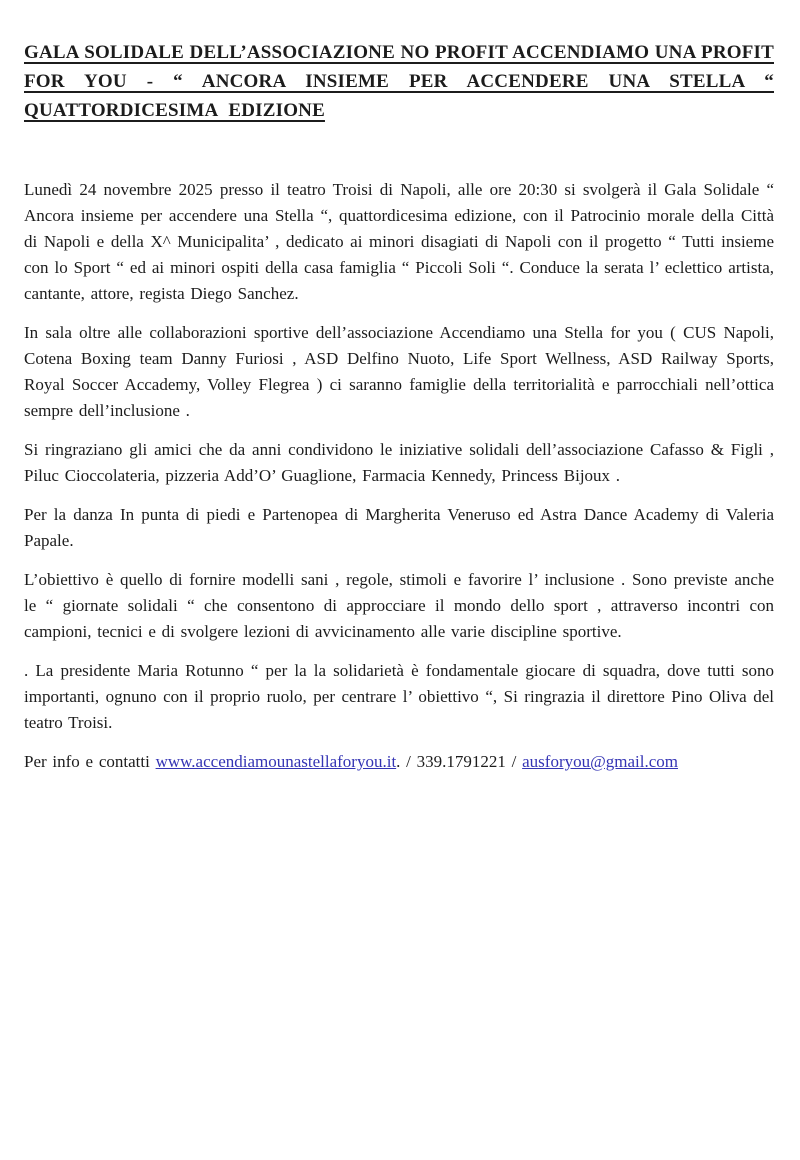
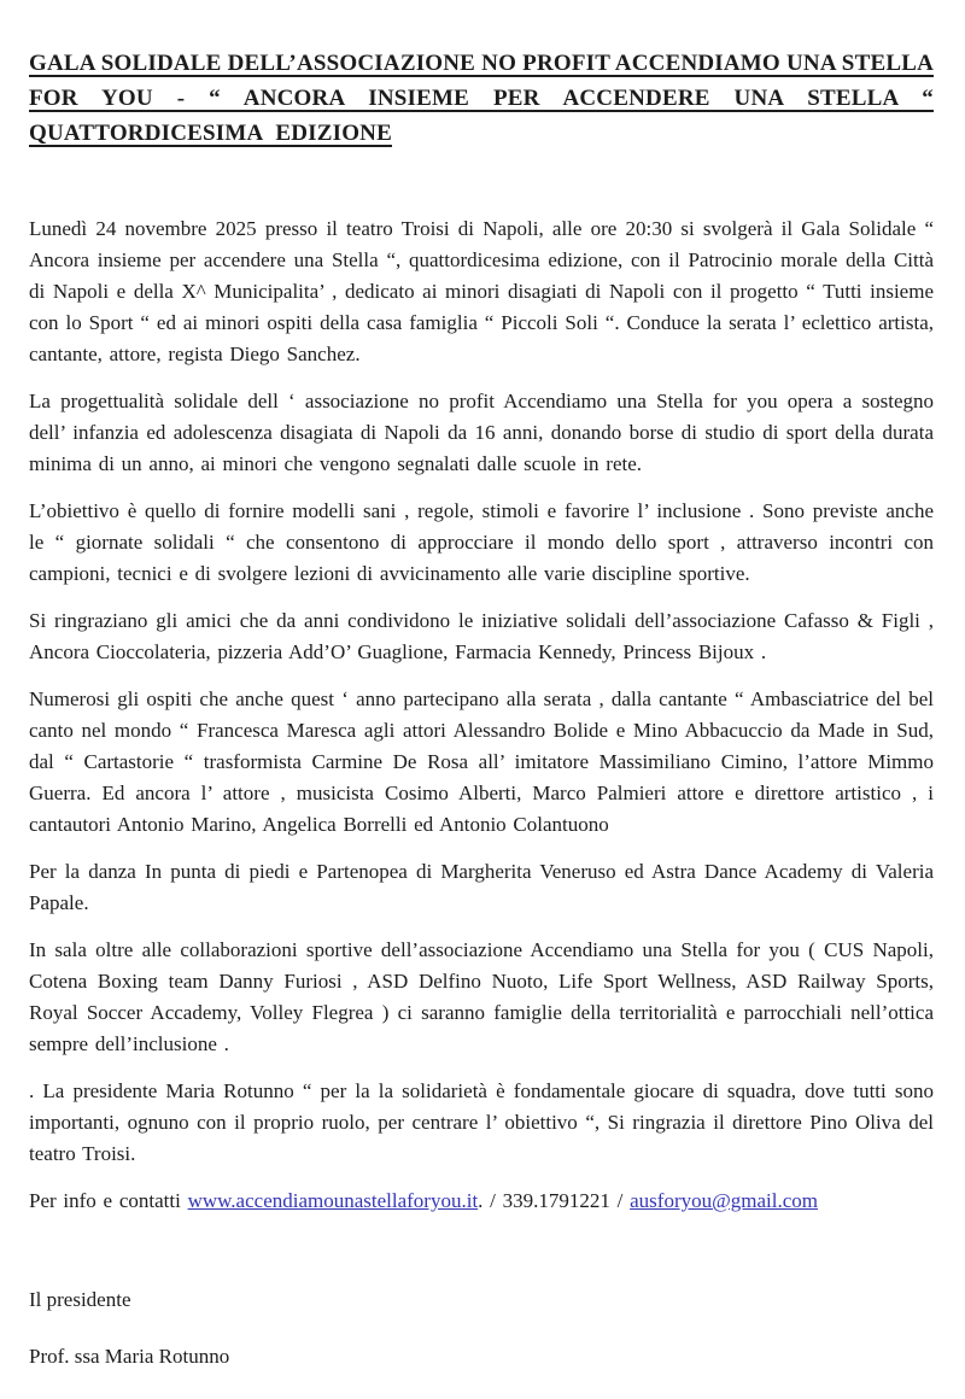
- GALA SOLIDALE DELL’ASSOCIAZIONE NO PROFIT ACCENDIAMO UNA PROFIT
+ GALA SOLIDALE DELL’ASSOCIAZIONE NO PROFIT ACCENDIAMO UNA STELLA
  FOR YOU - “ ANCORA INSIEME PER ACCENDERE UNA STELLA “
  QUATTORDICESIMA EDIZIONE
  Lunedì 24 novembre 2025 presso il teatro Troisi di Napoli, alle ore 20:30 si svolgerà il Gala Solidale “ Ancora insieme per accendere una Stella “, quattordicesima edizione, con il Patrocinio morale della Città di Napoli e della X^ Municipalita’ , dedicato ai minori disagiati di Napoli con il progetto “ Tutti insieme con lo Sport “ ed ai minori ospiti della casa famiglia “ Piccoli Soli “. Conduce la serata l’ eclettico artista, cantante, attore, regista Diego Sanchez.
+ La progettualità solidale dell ‘ associazione no profit Accendiamo una Stella for you opera a sostegno dell’ infanzia ed adolescenza disagiata di Napoli da 16 anni, donando borse di studio di sport della durata minima di un anno, ai minori che vengono segnalati dalle scuole in rete.
- In sala oltre alle collaborazioni sportive dell’associazione Accendiamo una Stella for you ( CUS Napoli, Cotena Boxing team Danny Furiosi , ASD Delfino Nuoto, Life Sport Wellness, ASD Railway Sports, Royal Soccer Accademy, Volley Flegrea ) ci saranno famiglie della territorialità e parrocchiali nell’ottica sempre dell’inclusione .
+ L’obiettivo è quello di fornire modelli sani , regole, stimoli e favorire l’ inclusione . Sono previste anche le “ giornate solidali “ che consentono di approcciare il mondo dello sport , attraverso incontri con campioni, tecnici e di svolgere lezioni di avvicinamento alle varie discipline sportive.
- Si ringraziano gli amici che da anni condividono le iniziative solidali dell’associazione Cafasso & Figli , Piluc Cioccolateria, pizzeria Add’O’ Guaglione, Farmacia Kennedy, Princess Bijoux .
+ Si ringraziano gli amici che da anni condividono le iniziative solidali dell’associazione Cafasso & Figli , Ancora Cioccolateria, pizzeria Add’O’ Guaglione, Farmacia Kennedy, Princess Bijoux .
+ Numerosi gli ospiti che anche quest ‘ anno partecipano alla serata , dalla cantante “ Ambasciatrice del bel canto nel mondo “ Francesca Maresca agli attori Alessandro Bolide e Mino Abbacuccio da Made in Sud, dal “ Cartastorie “ trasformista Carmine De Rosa all’ imitatore Massimiliano Cimino, l’attore Mimmo Guerra. Ed ancora l’ attore , musicista Cosimo Alberti, Marco Palmieri attore e direttore artistico , i cantautori Antonio Marino, Angelica Borrelli ed Antonio Colantuono
  Per la danza In punta di piedi e Partenopea di Margherita Veneruso ed Astra Dance Academy di Valeria Papale.
- L’obiettivo è quello di fornire modelli sani , regole, stimoli e favorire l’ inclusione . Sono previste anche le “ giornate solidali “ che consentono di approcciare il mondo dello sport , attraverso incontri con campioni, tecnici e di svolgere lezioni di avvicinamento alle varie discipline sportive.
+ In sala oltre alle collaborazioni sportive dell’associazione Accendiamo una Stella for you ( CUS Napoli, Cotena Boxing team Danny Furiosi , ASD Delfino Nuoto, Life Sport Wellness, ASD Railway Sports, Royal Soccer Accademy, Volley Flegrea ) ci saranno famiglie della territorialità e parrocchiali nell’ottica sempre dell’inclusione .
  . La presidente Maria Rotunno “ per la la solidarietà è fondamentale giocare di squadra, dove tutti sono importanti, ognuno con il proprio ruolo, per centrare l’ obiettivo “, Si ringrazia il direttore Pino Oliva del teatro Troisi.
  Per info e contatti www.accendiamounastellaforyou.it. / 339.1791221 / ausforyou@gmail.com
+ Il presidente
+ Prof. ssa Maria Rotunno
